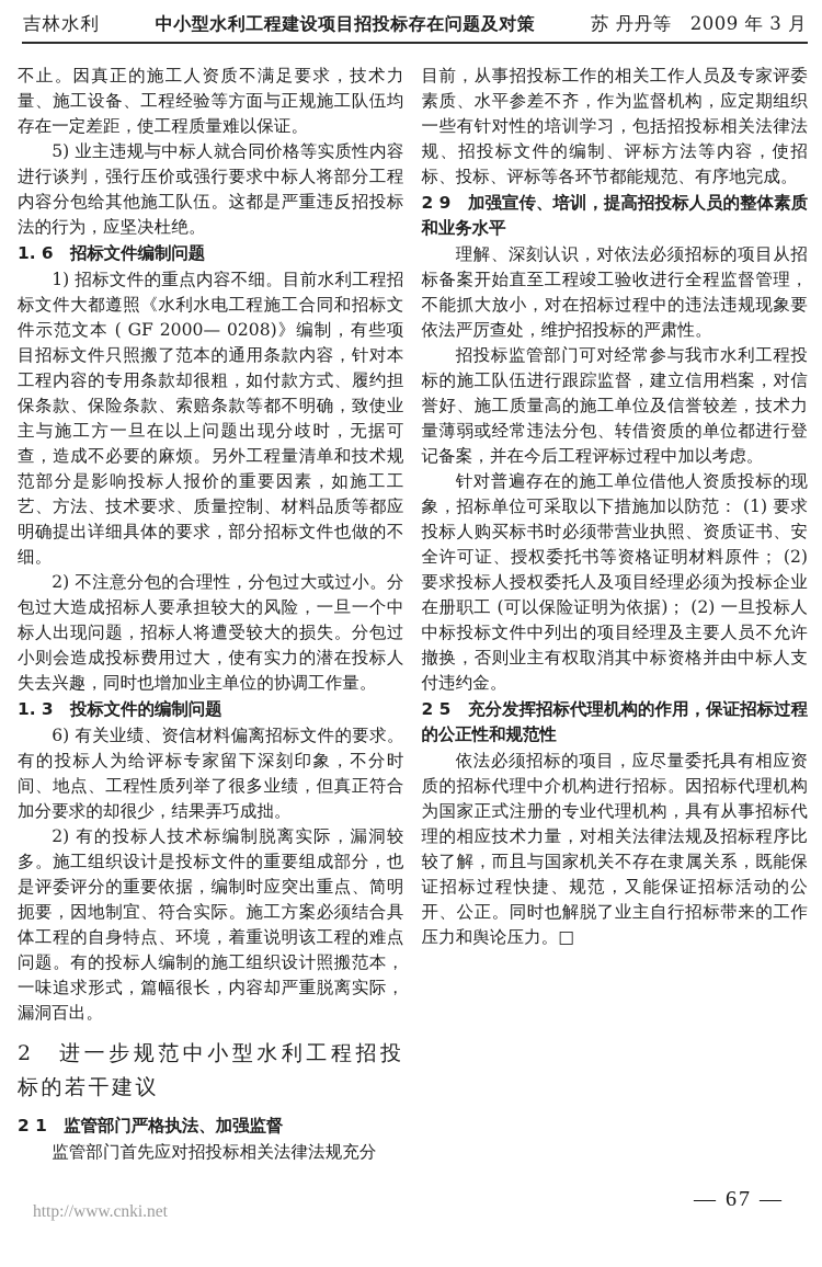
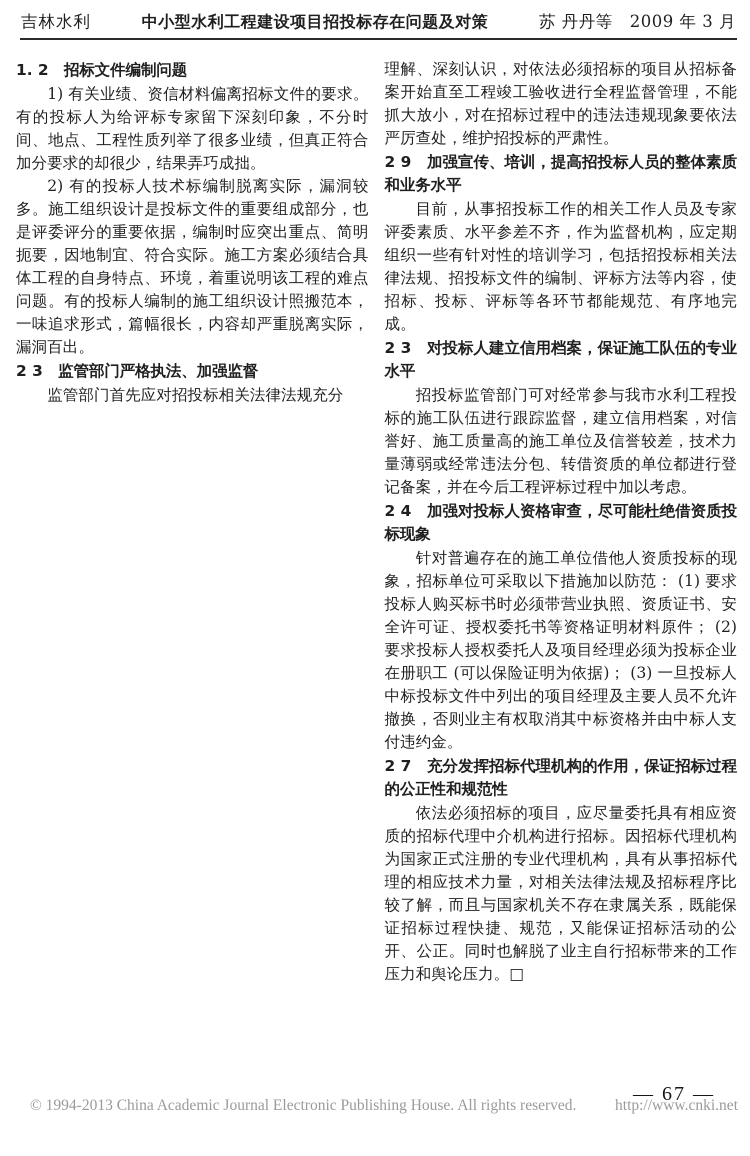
  吉林水利
  中小型水利工程建设项目招投标存在问题及对策
  苏 丹丹等 2009 年 3 月
- 不止。因真正的施工人资质不满足要求，技术力量、施工设备、工程经验等方面与正规施工队伍均存在一定差距，使工程质量难以保证。
- 5) 业主违规与中标人就合同价格等实质性内容进行谈判，强行压价或强行要求中标人将部分工程内容分包给其他施工队伍。这都是严重违反招投标法的行为，应坚决杜绝。
- 1. 6 招标文件编制问题
+ 1. 2 招标文件编制问题
- 1) 招标文件的重点内容不细。目前水利工程招标文件大都遵照《水利水电工程施工合同和招标文件示范文本 ( GF 2000— 0208)》编制，有些项目招标文件只照搬了范本的通用条款内容，针对本工程内容的专用条款却很粗，如付款方式、履约担保条款、保险条款、索赔条款等都不明确，致使业主与施工方一旦在以上问题出现分歧时，无据可查，造成不必要的麻烦。另外工程量清单和技术规范部分是影响投标人报价的重要因素，如施工工艺、方法、技术要求、质量控制、材料品质等都应明确提出详细具体的要求，部分招标文件也做的不细。
- 2) 不注意分包的合理性，分包过大或过小。分包过大造成招标人要承担较大的风险，一旦一个中标人出现问题，招标人将遭受较大的损失。分包过小则会造成投标费用过大，使有实力的潜在投标人失去兴趣，同时也增加业主单位的协调工作量。
- 1. 3 投标文件的编制问题
- 6) 有关业绩、资信材料偏离招标文件的要求。有的投标人为给评标专家留下深刻印象，不分时间、地点、工程性质列举了很多业绩，但真正符合加分要求的却很少，结果弄巧成拙。
+ 1) 有关业绩、资信材料偏离招标文件的要求。有的投标人为给评标专家留下深刻印象，不分时间、地点、工程性质列举了很多业绩，但真正符合加分要求的却很少，结果弄巧成拙。
  2) 有的投标人技术标编制脱离实际，漏洞较多。施工组织设计是投标文件的重要组成部分，也是评委评分的重要依据，编制时应突出重点、简明扼要，因地制宜、符合实际。施工方案必须结合具体工程的自身特点、环境，着重说明该工程的难点问题。有的投标人编制的施工组织设计照搬范本，一味追求形式，篇幅很长，内容却严重脱离实际，漏洞百出。
- 2 进一步规范中小型水利工程招投标的若干建议
- 2 1 监管部门严格执法、加强监督
+ 2 3 监管部门严格执法、加强监督
  监管部门首先应对招投标相关法律法规充分
- 目前，从事招投标工作的相关工作人员及专家评委素质、水平参差不齐，作为监督机构，应定期组织一些有针对性的培训学习，包括招投标相关法律法规、招投标文件的编制、评标方法等内容，使招标、投标、评标等各环节都能规范、有序地完成。
+ 理解、深刻认识，对依法必须招标的项目从招标备案开始直至工程竣工验收进行全程监督管理，不能抓大放小，对在招标过程中的违法违规现象要依法严厉查处，维护招投标的严肃性。
  2 9 加强宣传、培训，提高招投标人员的整体素质和业务水平
- 理解、深刻认识，对依法必须招标的项目从招标备案开始直至工程竣工验收进行全程监督管理，不能抓大放小，对在招标过程中的违法违规现象要依法严厉查处，维护招投标的严肃性。
+ 目前，从事招投标工作的相关工作人员及专家评委素质、水平参差不齐，作为监督机构，应定期组织一些有针对性的培训学习，包括招投标相关法律法规、招投标文件的编制、评标方法等内容，使招标、投标、评标等各环节都能规范、有序地完成。
+ 2 3 对投标人建立信用档案，保证施工队伍的专业水平
  招投标监管部门可对经常参与我市水利工程投标的施工队伍进行跟踪监督，建立信用档案，对信誉好、施工质量高的施工单位及信誉较差，技术力量薄弱或经常违法分包、转借资质的单位都进行登记备案，并在今后工程评标过程中加以考虑。
+ 2 4 加强对投标人资格审查，尽可能杜绝借资质投标现象
- 针对普遍存在的施工单位借他人资质投标的现象，招标单位可采取以下措施加以防范： (1) 要求投标人购买标书时必须带营业执照、资质证书、安全许可证、授权委托书等资格证明材料原件； (2) 要求投标人授权委托人及项目经理必须为投标企业在册职工 (可以保险证明为依据)； (2) 一旦投标人中标投标文件中列出的项目经理及主要人员不允许撤换，否则业主有权取消其中标资格并由中标人支付违约金。
+ 针对普遍存在的施工单位借他人资质投标的现象，招标单位可采取以下措施加以防范： (1) 要求投标人购买标书时必须带营业执照、资质证书、安全许可证、授权委托书等资格证明材料原件； (2) 要求投标人授权委托人及项目经理必须为投标企业在册职工 (可以保险证明为依据)； (3) 一旦投标人中标投标文件中列出的项目经理及主要人员不允许撤换，否则业主有权取消其中标资格并由中标人支付违约金。
- 2 5 充分发挥招标代理机构的作用，保证招标过程的公正性和规范性
+ 2 7 充分发挥招标代理机构的作用，保证招标过程的公正性和规范性
  依法必须招标的项目，应尽量委托具有相应资质的招标代理中介机构进行招标。因招标代理机构为国家正式注册的专业代理机构，具有从事招标代理的相应技术力量，对相关法律法规及招标程序比较了解，而且与国家机关不存在隶属关系，既能保证招标过程快捷、规范，又能保证招标活动的公开、公正。同时也解脱了业主自行招标带来的工作压力和舆论压力。□
+ © 1994-2013 China Academic Journal Electronic Publishing House. All rights reserved.
  http://www.cnki.net
  — 67 —
